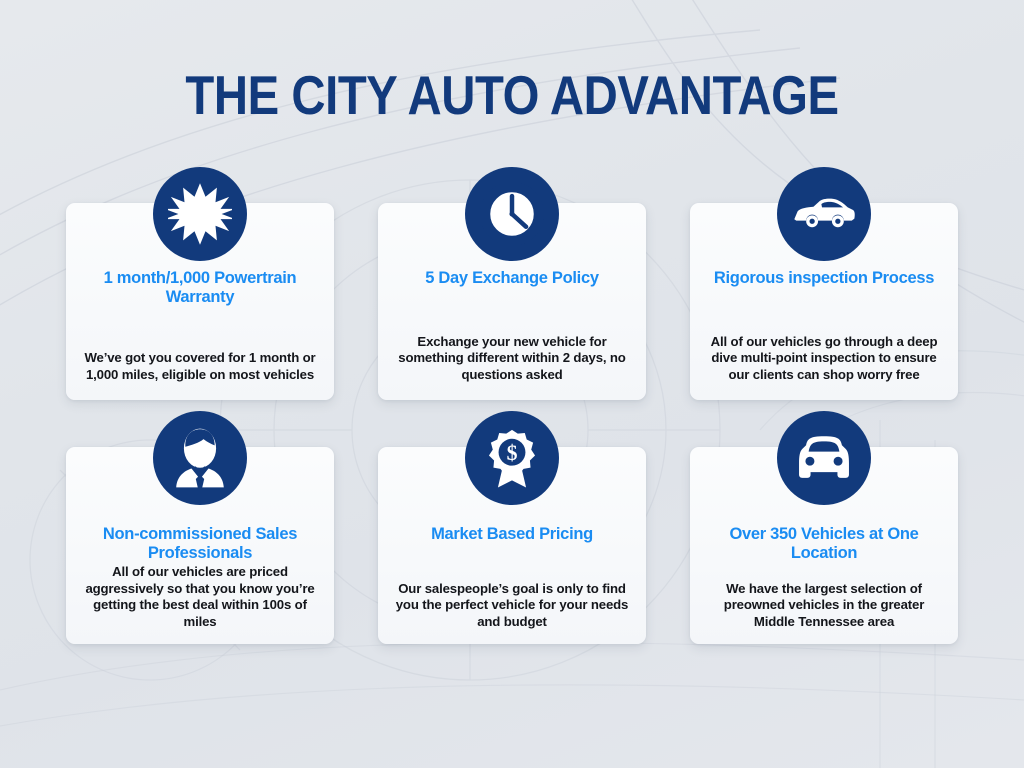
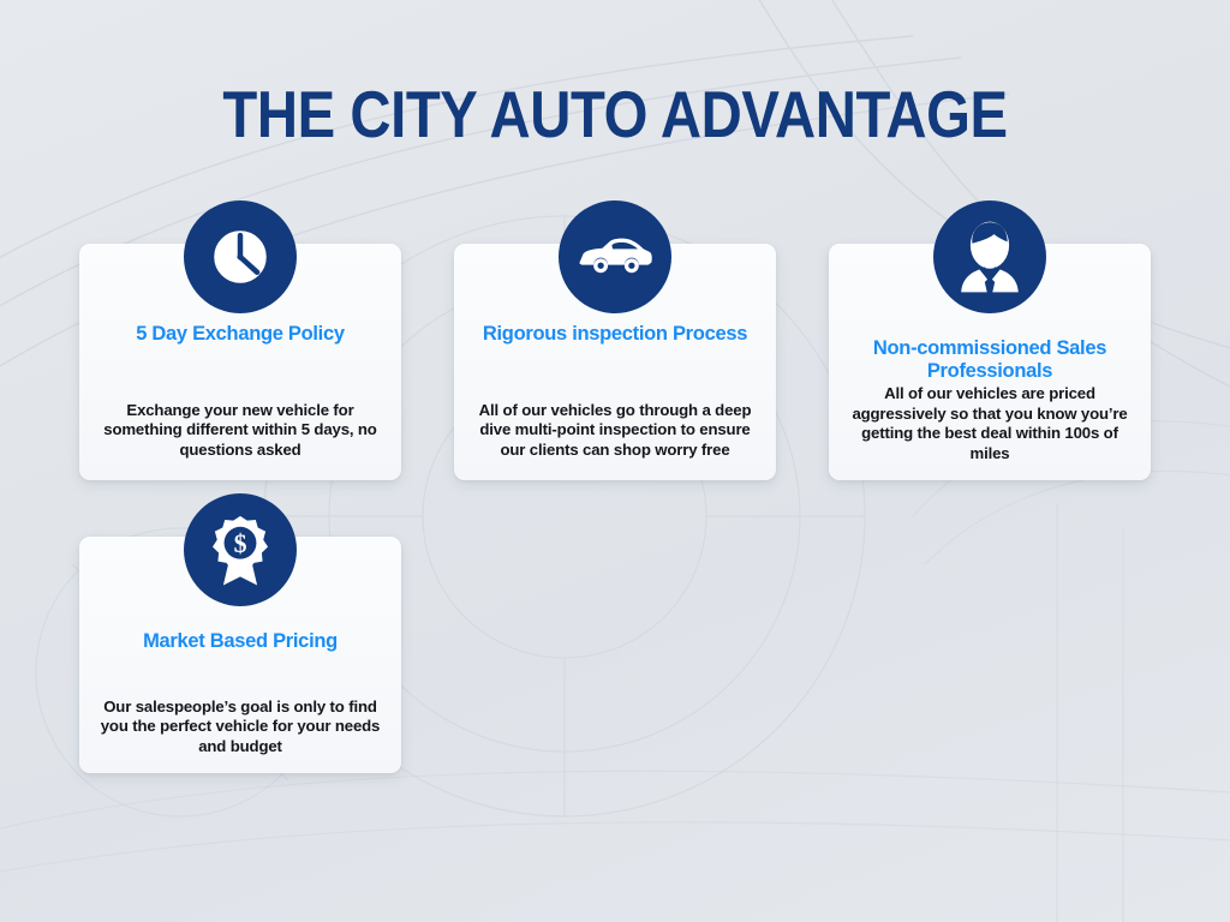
  THE CITY AUTO ADVANTAGE
- 1 month/1,000 Powertrain Warranty
- We’ve got you covered for 1 month or 1,000 miles, eligible on most vehicles
  5 Day Exchange Policy
- Exchange your new vehicle for something different within 2 days, no questions asked
+ Exchange your new vehicle for something different within 5 days, no questions asked
  Rigorous inspection Process
  All of our vehicles go through a deep dive multi-point inspection to ensure our clients can shop worry free
  Non-commissioned Sales Professionals
  All of our vehicles are priced aggressively so that you know you’re getting the best deal within 100s of miles
  $
  Market Based Pricing
  Our salespeople’s goal is only to find you the perfect vehicle for your needs and budget
- Over 350 Vehicles at One Location
- We have the largest selection of preowned vehicles in the greater Middle Tennessee area
